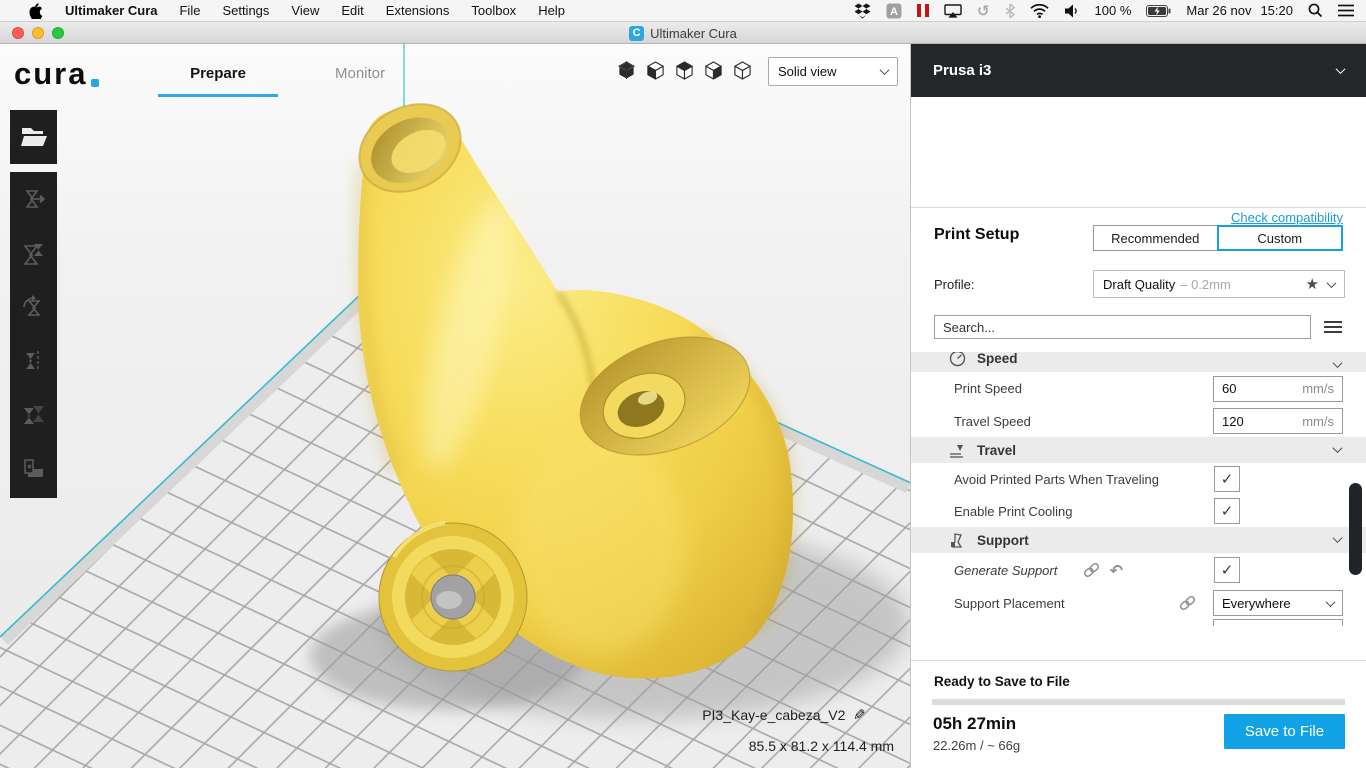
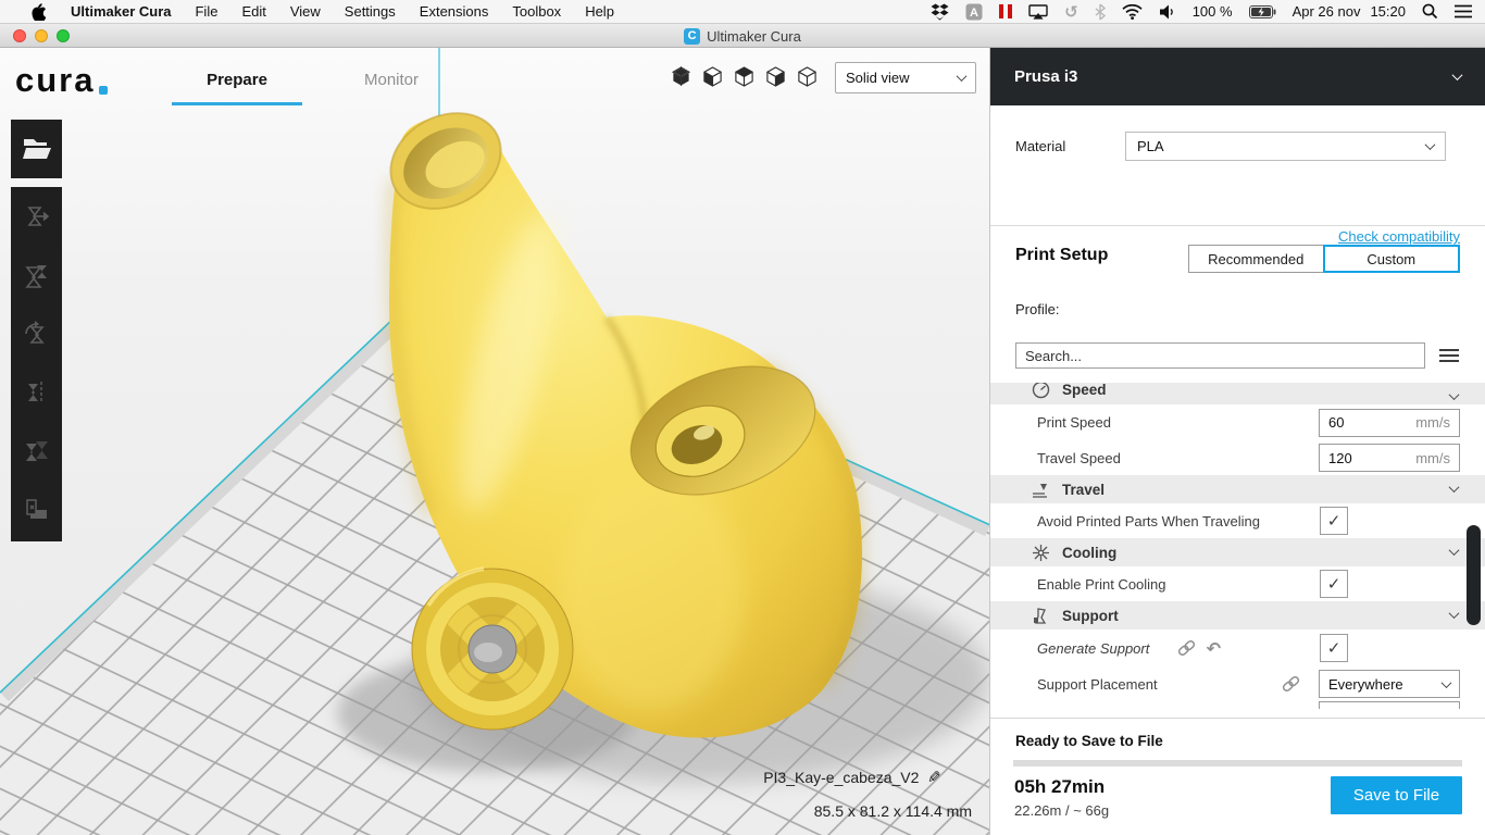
  Ultimaker Cura
  File
- Settings
+ Edit
  View
- Edit
+ Settings
  Extensions
  Toolbox
  Help
  A
  ↺
  100 %
- Mar 26 nov
+ Apr 26 nov
  15:20
  C
  Ultimaker Cura
  cura
  Prepare
  Monitor
  Solid view
  PI3_Kay-e_cabeza_V2
  85.5 x 81.2 x 114.4 mm
  Prusa i3
+ Material
+ PLA
  Check compatibility
  Print Setup
  Recommended
  Custom
  Profile:
- Draft Quality
- – 0.2mm
- ★
  Search...
  Speed
  Print Speed
  60
  mm/s
  Travel Speed
  120
  mm/s
  Travel
  Avoid Printed Parts When Traveling
  ✓
+ Cooling
  Enable Print Cooling
  ✓
  Support
  Generate Support
  ↶
  ✓
  Support Placement
  Everywhere
  Ready to Save to File
  05h 27min
  22.26m / ~ 66g
  Save to File
